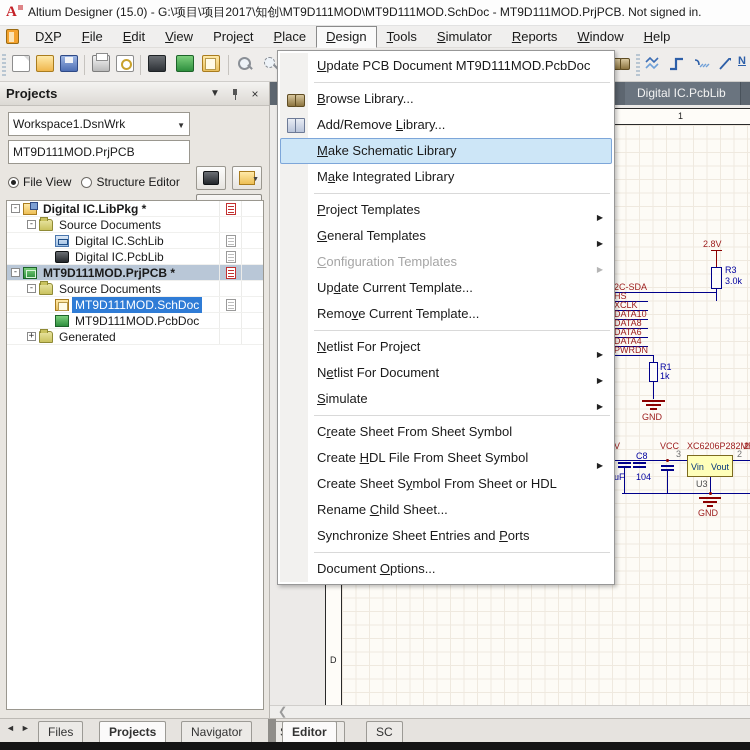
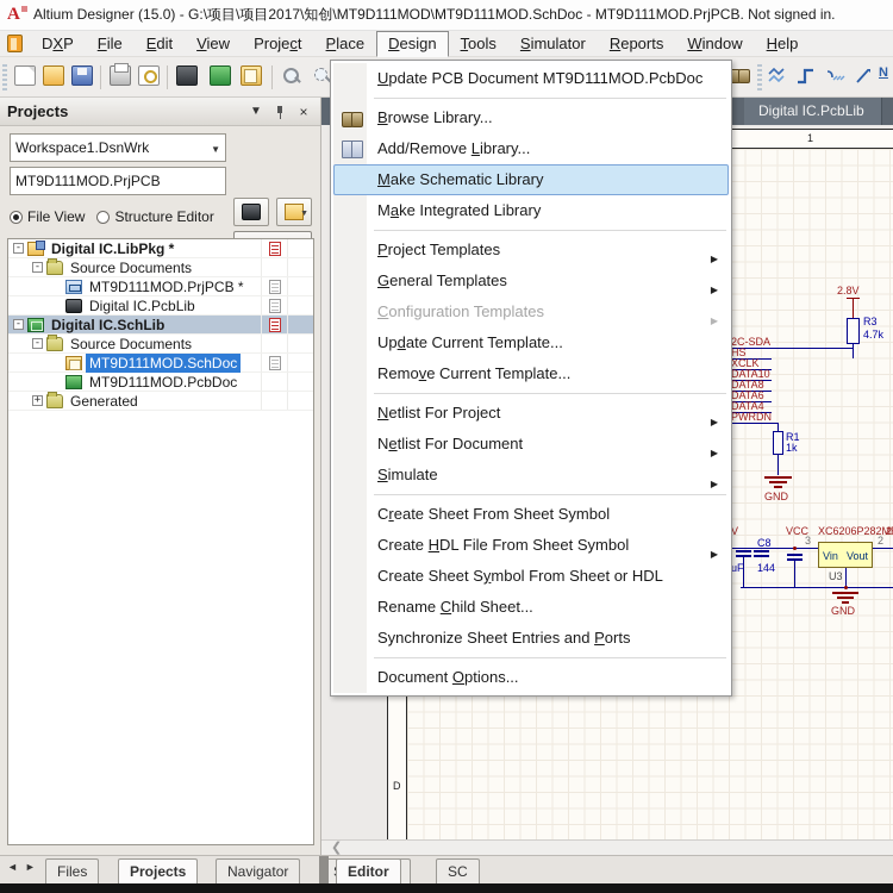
  A
  Altium Designer (15.0) - G:\项目\项目2017\知创\MT9D111MOD\MT9D111MOD.SchDoc - MT9D111MOD.PrjPCB. Not signed in.
  DXP File Edit View Project Place Design Tools Simulator Reports Window Help
  N
  Projects
  ▼
  ×
  Workspace1.DsnWrk
  ▼
  MT9D111MOD.PrjPCB
  File View
  Structure Editor
  -
  Digital IC.LibPkg *
  -
  Source Documents
- Digital IC.SchLib
+ MT9D111MOD.PrjPCB *
  Digital IC.PcbLib
  -
- MT9D111MOD.PrjPCB *
+ Digital IC.SchLib
  -
  Source Documents
  MT9D111MOD.SchDoc
  MT9D111MOD.PcbDoc
  +
  Generated
  Digital IC.PcbLib
  1
  D
  2.8V
  R3
- 3.0k
+ 4.7k
  2C-SDA
  HS
  XCLK
  DATA10
  DATA8
  DATA6
  DATA4
  PWRDN
  R1
  1k
  GND
  V
  C8
- 104
+ 144
  uF
  VCC
  3
  2
  XC6206P282M
  Vin
  Vout
  U3
  GND
  ❮
  Update PCB Document MT9D111MOD.PcbDoc
  Browse Library...
  Add/Remove Library...
  Make Schematic Library
  Make Integrated Library
  Project Templates
  ▶
  General Templates
  ▶
  Configuration Templates
  ▶
  Update Current Template...
  Remove Current Template...
  Netlist For Project
  ▶
  Netlist For Document
  ▶
  Simulate
  ▶
  Create Sheet From Sheet Symbol
  Create HDL File From Sheet Symbol
  ▶
  Create Sheet Symbol From Sheet or HDL
  Rename Child Sheet...
  Synchronize Sheet Entries and Ports
  Document Options...
  ◄►
  Files
  Projects
  Navigator
  SC
  Editor
